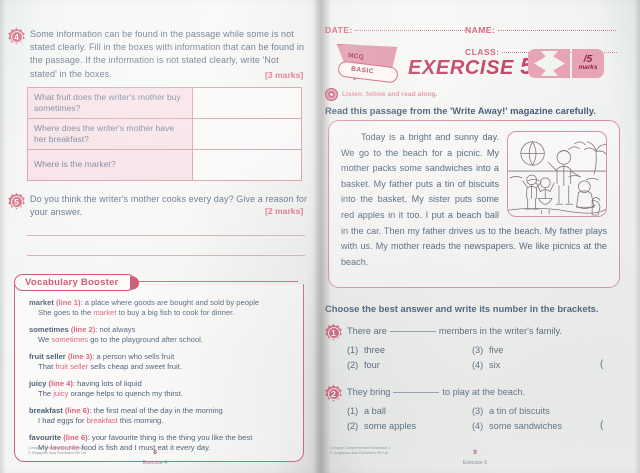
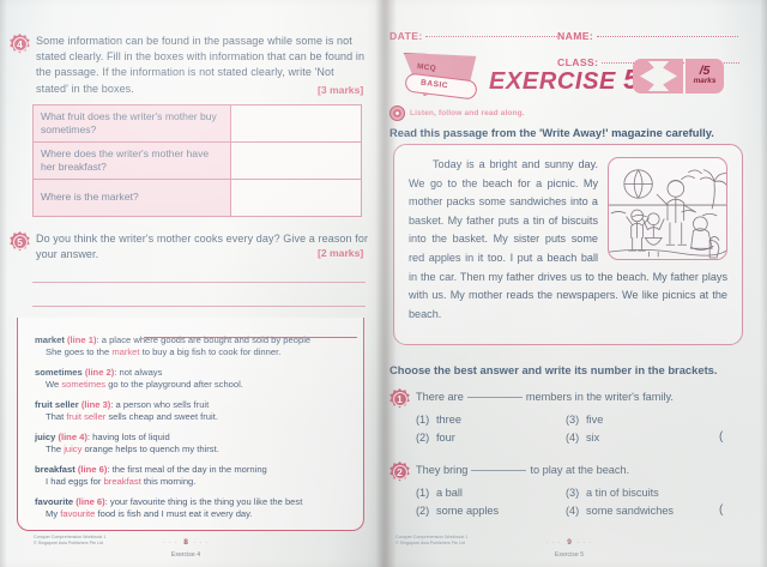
- Vocabulary Booster
